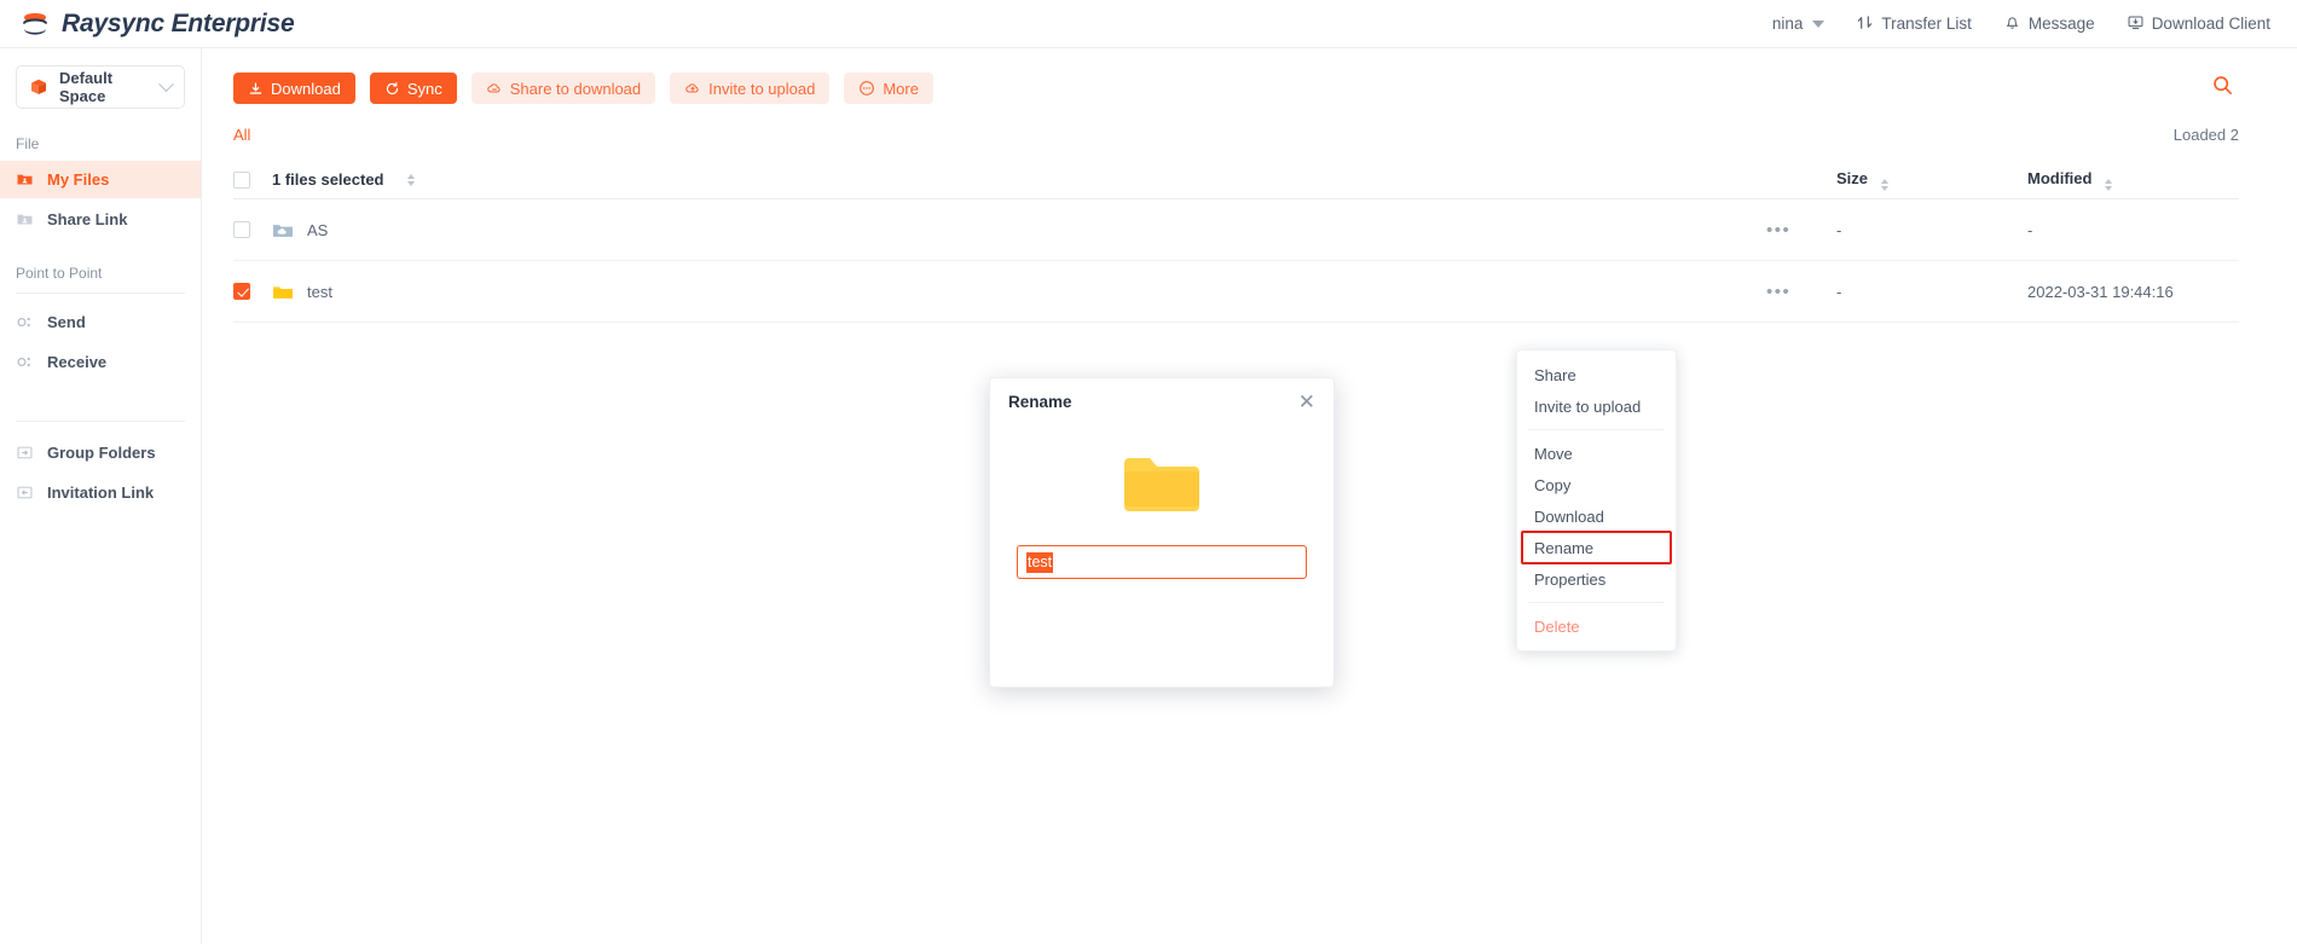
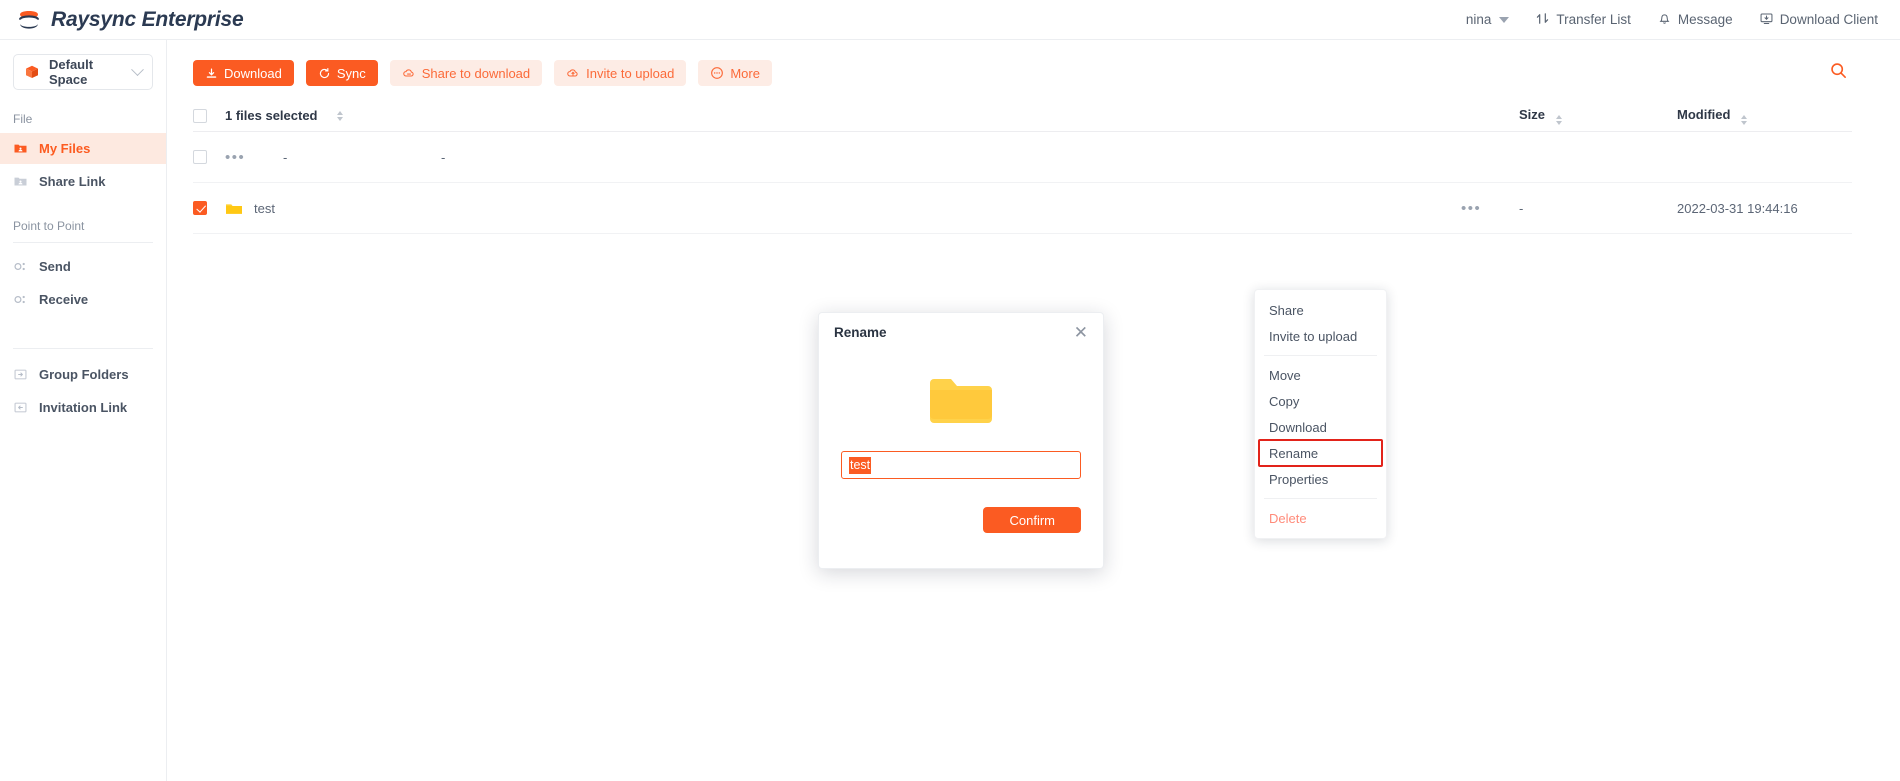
  Raysync Enterprise
  nina
  Transfer List
  Message
  Download Client
  Default Space
  File
  My Files
  Share Link
  Point to Point
  Send
  Receive
  Group Folders
  Invitation Link
  Download
  Sync
  Share to download
  Invite to upload
  More
- All
- Loaded 2
  1 files selected
  Size
  Modified
- AS
  •••
  -
  -
  test
  •••
  -
  2022-03-31 19:44:16
  Share
  Invite to upload
  Move
  Copy
  Download
  Rename
  Properties
  Delete
  Rename
  ✕
  test
+ Confirm
